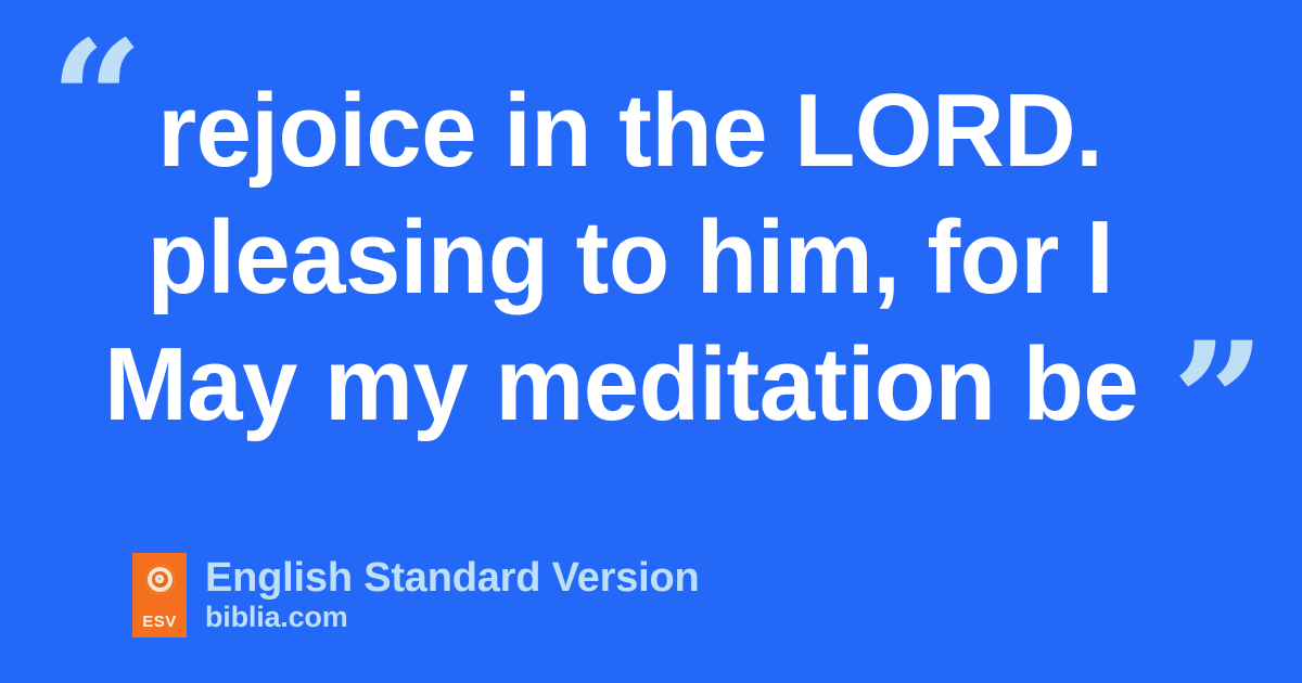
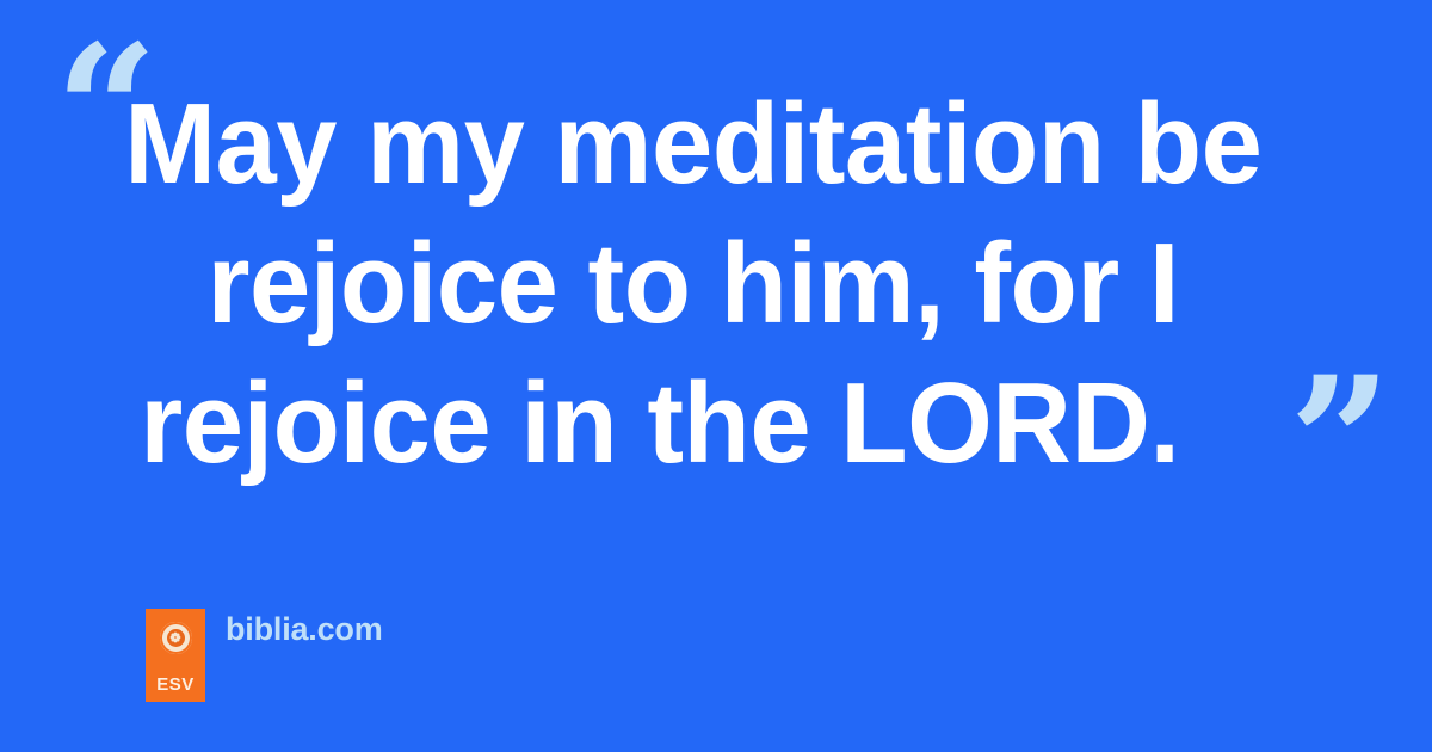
  “
- rejoice in the LORD.
+ May my meditation be
- pleasing to him, for I
+ rejoice to him, for I
- May my meditation be
+ rejoice in the LORD.
  ”
  ❁
  ESV
- English Standard Version
  biblia.com
